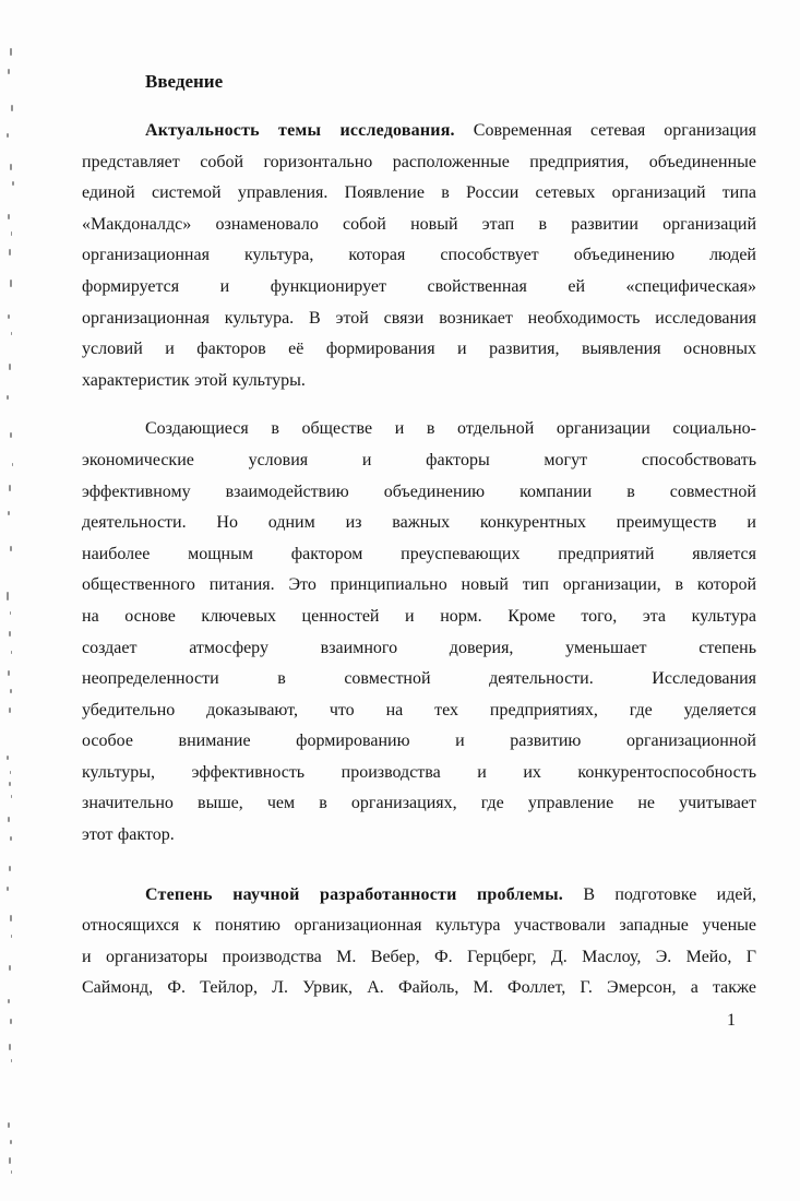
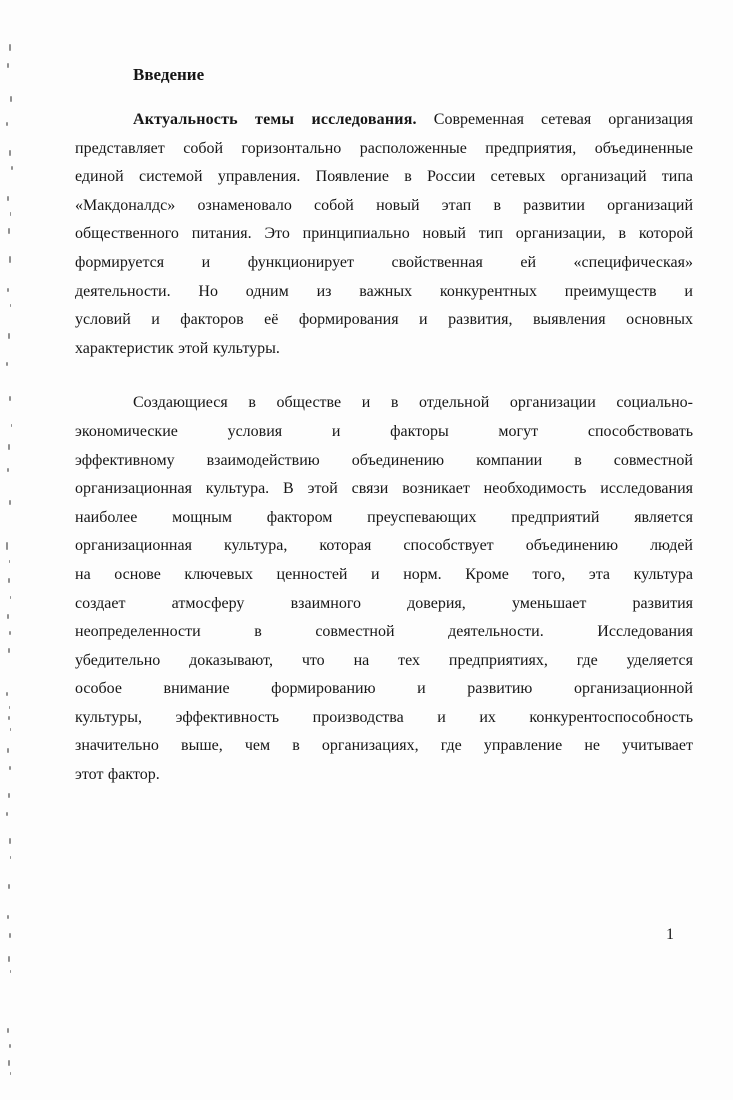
  Введение
  Актуальность темы исследования. Современная сетевая организация
  представляет собой горизонтально расположенные предприятия, объединенные
  единой системой управления. Появление в России сетевых организаций типа
  «Макдоналдс» ознаменовало собой новый этап в развитии организаций
- организационная культура, которая способствует объединению людей
+ общественного питания. Это принципиально новый тип организации, в которой
  формируется и функционирует свойственная ей «специфическая»
- организационная культура. В этой связи возникает необходимость исследования
+ деятельности. Но одним из важных конкурентных преимуществ и
  условий и факторов её формирования и развития, выявления основных
  характеристик этой культуры.
  Создающиеся в обществе и в отдельной организации социально-
  экономические условия и факторы могут способствовать
  эффективному взаимодействию объединению компании в совместной
- деятельности. Но одним из важных конкурентных преимуществ и
+ организационная культура. В этой связи возникает необходимость исследования
  наиболее мощным фактором преуспевающих предприятий является
- общественного питания. Это принципиально новый тип организации, в которой
+ организационная культура, которая способствует объединению людей
  на основе ключевых ценностей и норм. Кроме того, эта культура
- создает атмосферу взаимного доверия, уменьшает степень
+ создает атмосферу взаимного доверия, уменьшает развития
  неопределенности в совместной деятельности. Исследования
  убедительно доказывают, что на тех предприятиях, где уделяется
  особое внимание формированию и развитию организационной
  культуры, эффективность производства и их конкурентоспособность
  значительно выше, чем в организациях, где управление не учитывает
  этот фактор.
- Степень научной разработанности проблемы. В подготовке идей,
- относящихся к понятию организационная культура участвовали западные ученые
- и организаторы производства М. Вебер, Ф. Герцберг, Д. Маслоу, Э. Мейо, Г
- Саймонд, Ф. Тейлор, Л. Урвик, А. Файоль, М. Фоллет, Г. Эмерсон, а также
  1
